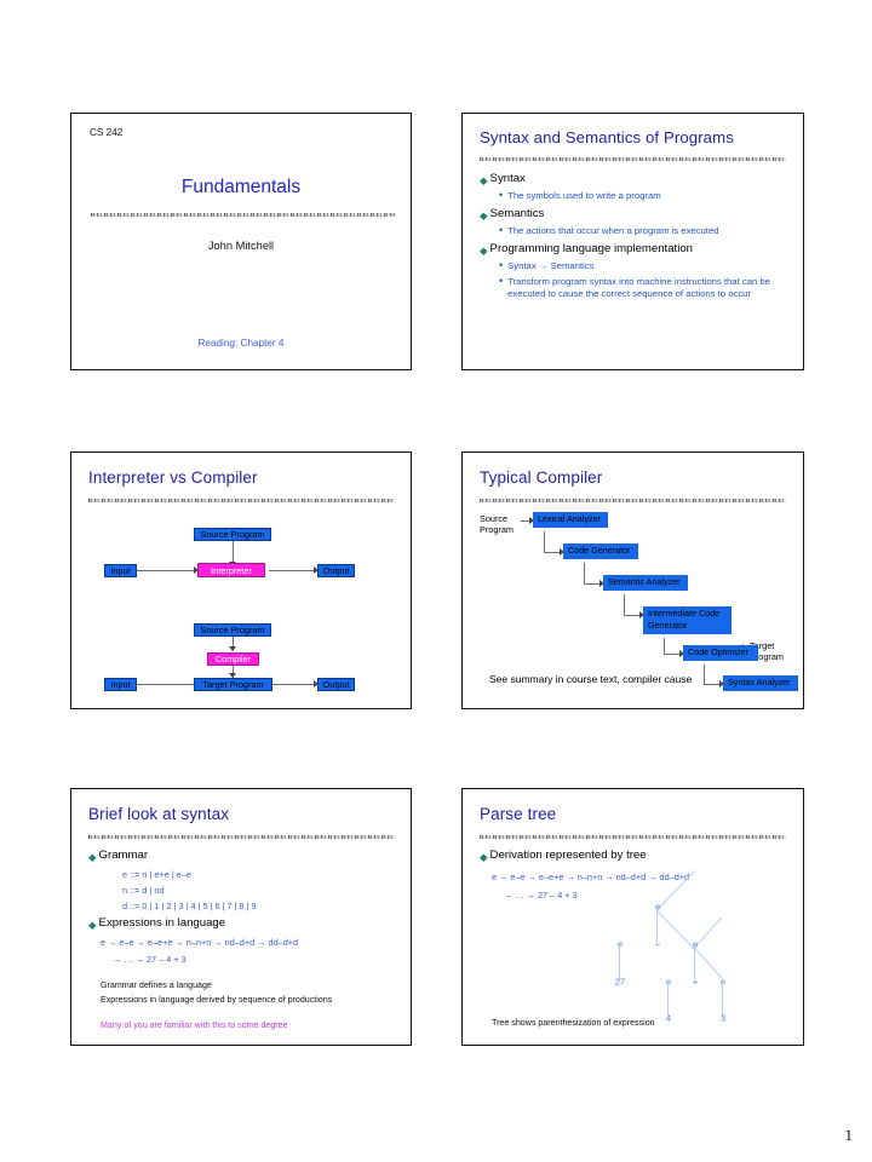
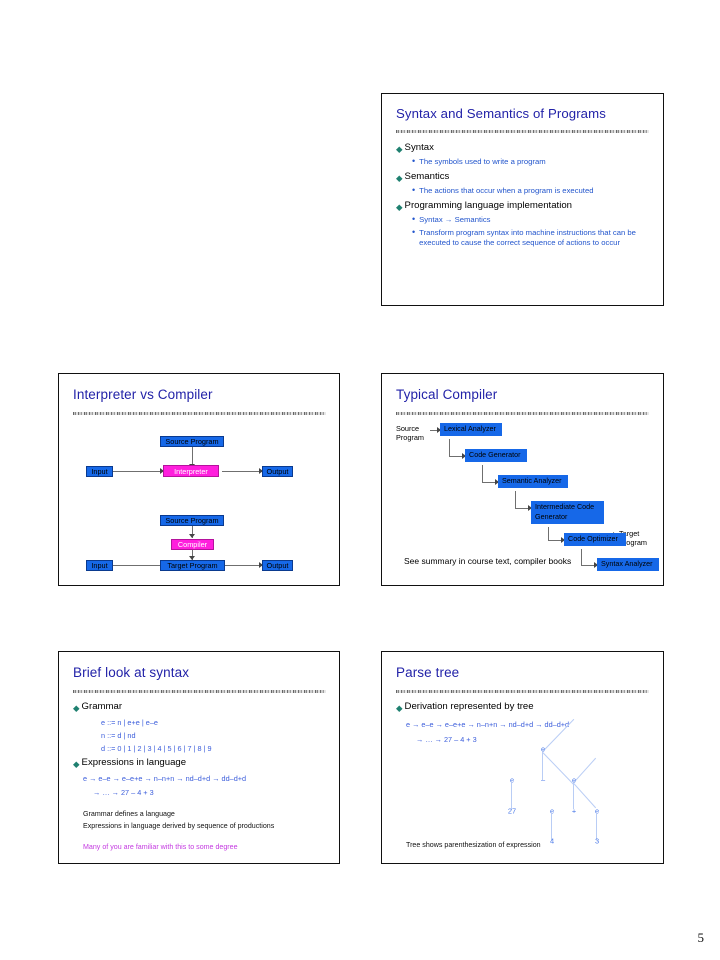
- CS 242
- Fundamentals
- John Mitchell
- Reading: Chapter 4
  Syntax and Semantics of Programs
  ◆
  Syntax
  •
  The symbols used to write a program
  ◆
  Semantics
  •
  The actions that occur when a program is executed
  ◆
  Programming language implementation
  •
  Syntax → Semantics
  •
  Transform program syntax into machine instructions that can be executed to cause the correct sequence of actions to occur
  Interpreter vs Compiler
  Source Program
  Input
  Interpreter
  Output
  Source Program
  Compiler
  Input
  Target Program
  Output
  Typical Compiler
  Source
  Program
  ogram
  Lexical Analyzer
  Code Generator
  Semantic Analyzer
  Intermediate Code
  Generator
  Code Optimizer
  Syntax Analyzer
- See summary in course text, compiler cause
+ See summary in course text, compiler books
  Brief look at syntax
  ◆
  Grammar
  e ::= n | e+e | e–e
  n ::= d | nd
  d ::= 0 | 1 | 2 | 3 | 4 | 5 | 6 | 7 | 8 | 9
  ◆
  Expressions in language
  e → e–e → e–e+e → n–n+n → nd–d+d → dd–d+d
  → … → 27 – 4 + 3
  Grammar defines a language
  Expressions in language derived by sequence of productions
  Many of you are familiar with this to some degree
  Parse tree
  ◆
  Derivation represented by tree
  e → e–e → e–e+e → n–n+n → nd–d+d → dd–d+
  → … → 27 – 4 + 3
  e
  e
  –
  e
  27
  e
  +
  e
  4
  3
  Tree shows parenthesization of expression
- 1
+ 5
